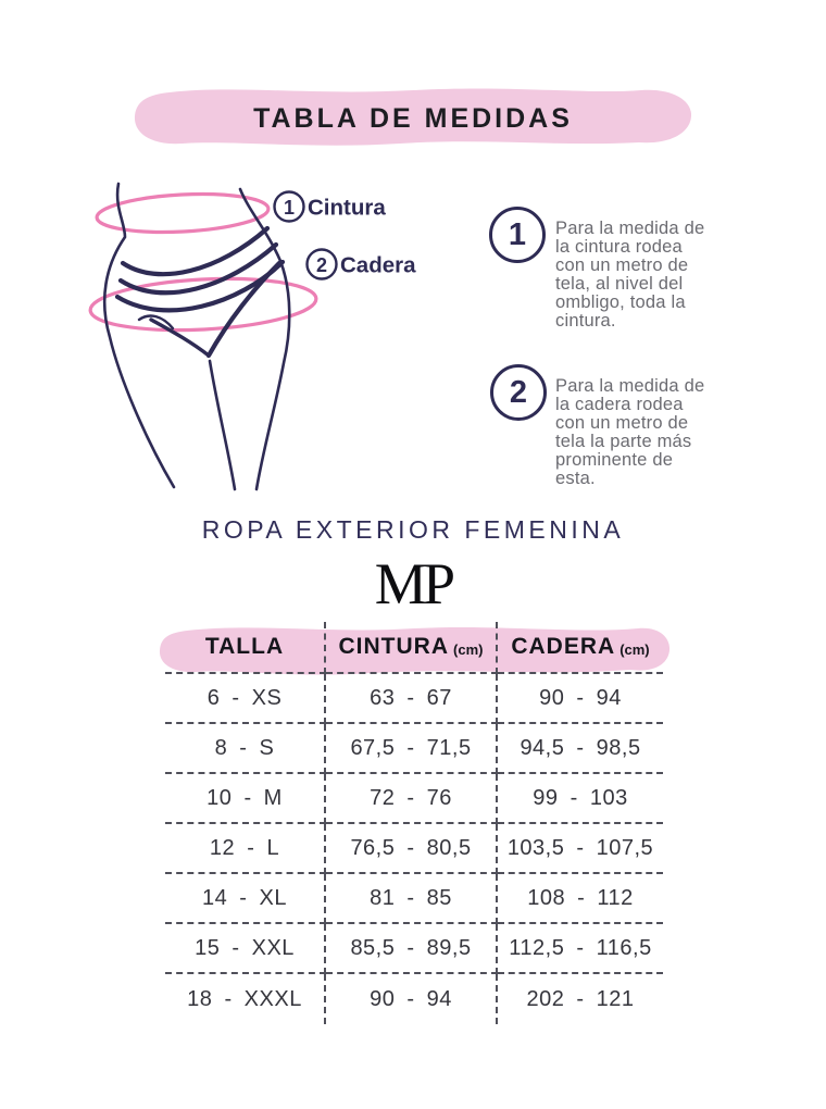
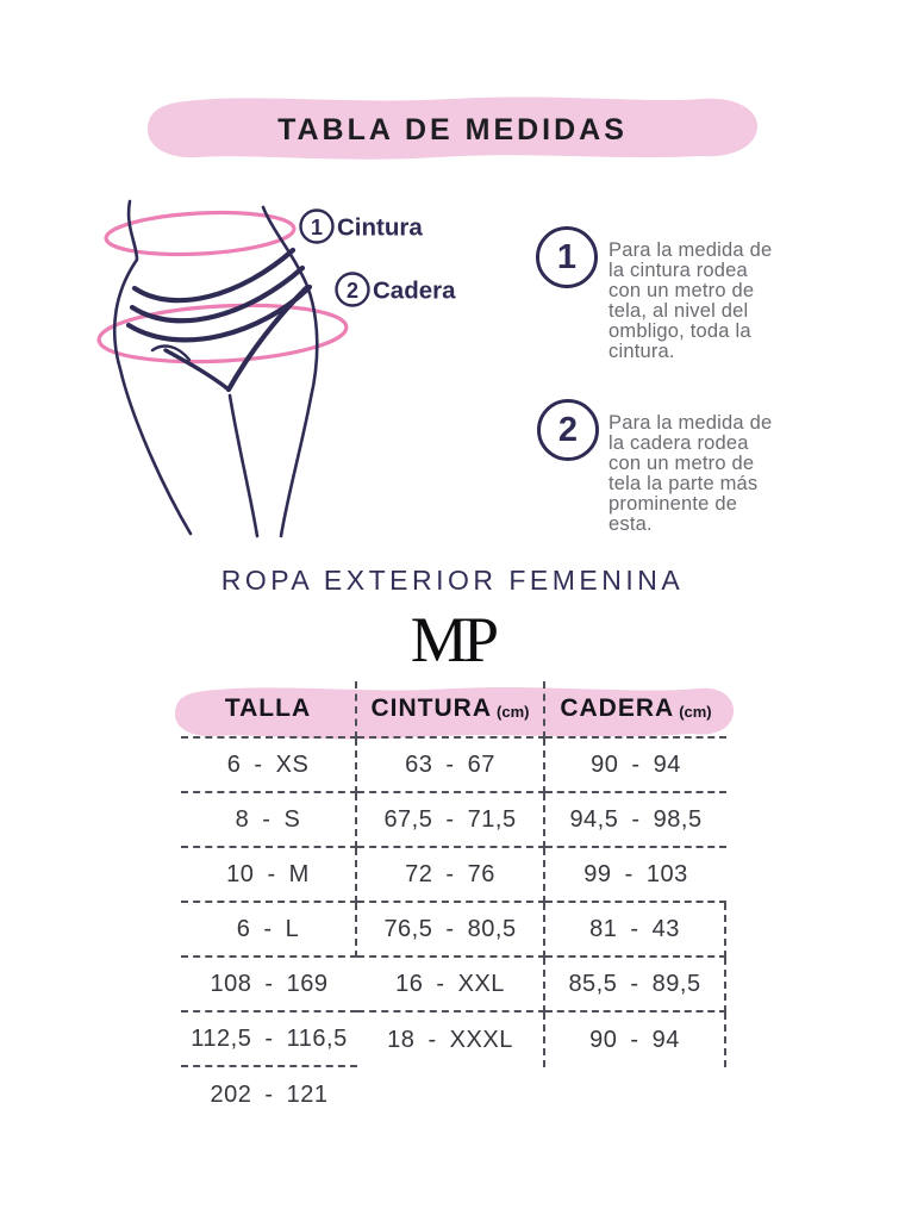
  TABLA DE MEDIDAS
  1
  Cintura
  2
  Cadera
  1
  Para la medida de
  la cintura rodea
  con un metro de
  tela, al nivel del
  ombligo, toda la
  cintura.
  2
  Para la medida de
  la cadera rodea
  con un metro de
  tela la parte más
  prominente de
  esta.
  ROPA EXTERIOR FEMENINA
  MP
  TALLA
  CINTURA
  (cm)
  CADERA
  (cm)
  6 - XS
  63 - 67
  90 - 94
  8 - S
  67,5 - 71,5
  94,5 - 98,5
  10 - M
  72 - 76
  99 - 103
- 12 - L
+ 6 - L
  76,5 - 80,5
- 103,5 - 107,5
- 14 - XL
- 81 - 85
+ 81 - 43
- 108 - 112
+ 108 - 169
- 15 - XXL
+ 16 - XXL
  85,5 - 89,5
  112,5 - 116,5
  18 - XXXL
  90 - 94
  202 - 121
